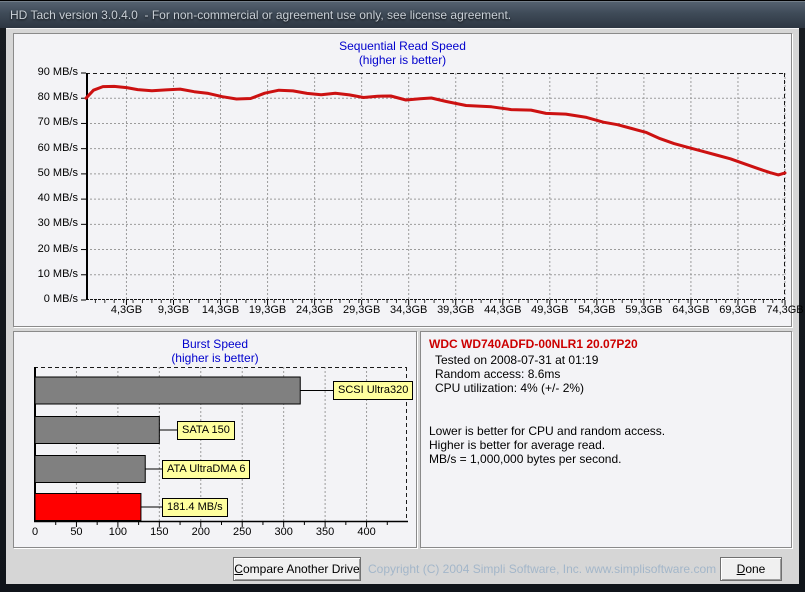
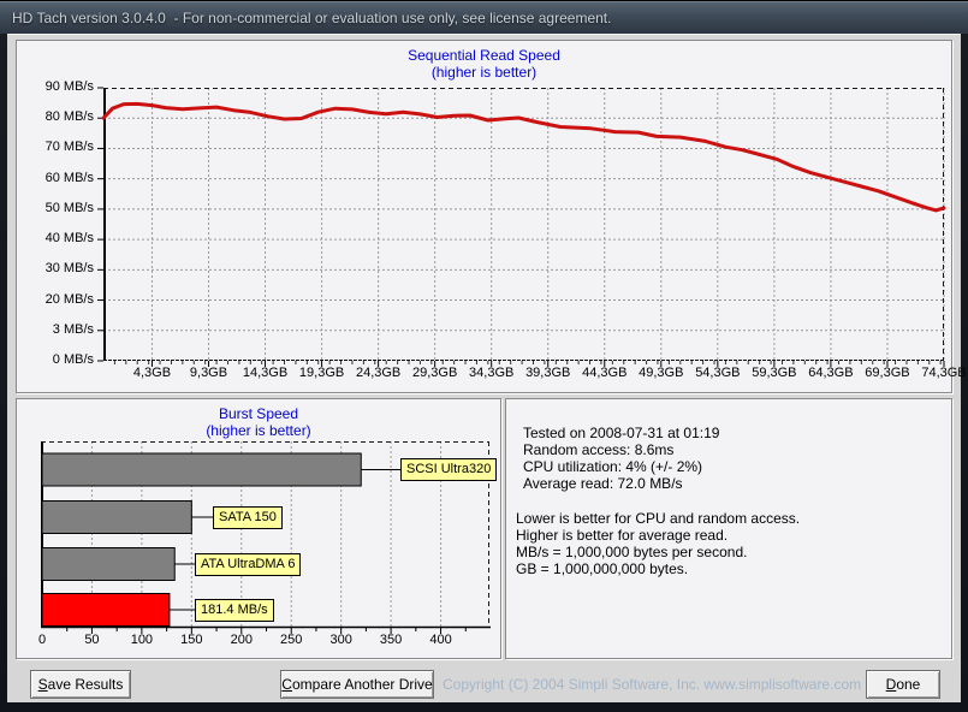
- HD Tach version 3.0.4.0 - For non-commercial or agreement use only, see license agreement.
+ HD Tach version 3.0.4.0 - For non-commercial or evaluation use only, see license agreement.
  Sequential Read Speed
  (higher is better)
  90 MB/s
  80 MB/s
  70 MB/s
  60 MB/s
  50 MB/s
  40 MB/s
  30 MB/s
  20 MB/s
- 10 MB/s
+ 3 MB/s
  0 MB/s
  4,3GB
  9,3GB
  14,3GB
  19,3GB
  24,3GB
  29,3GB
  34,3GB
  39,3GB
  44,3GB
  49,3GB
  54,3GB
  59,3GB
  64,3GB
  69,3GB
  74,3GB
  Burst Speed
  (higher is better)
  SCSI Ultra320
  SATA 150
  ATA UltraDMA 6
  181.4 MB/s
  0
  50
  100
  150
  200
  250
  300
  350
  400
- WDC WD740ADFD-00NLR1 20.07P20
  Tested on 2008-07-31 at 01:19
  Random access: 8.6ms
  CPU utilization: 4% (+/- 2%)
+ Average read: 72.0 MB/s
  Lower is better for CPU and random access.
  Higher is better for average read.
  MB/s = 1,000,000 bytes per second.
+ GB = 1,000,000,000 bytes.
+ Save Results
  Compare Another Drive
  Copyright (C) 2004 Simpli Software, Inc. www.simplisoftware.com
  Done
